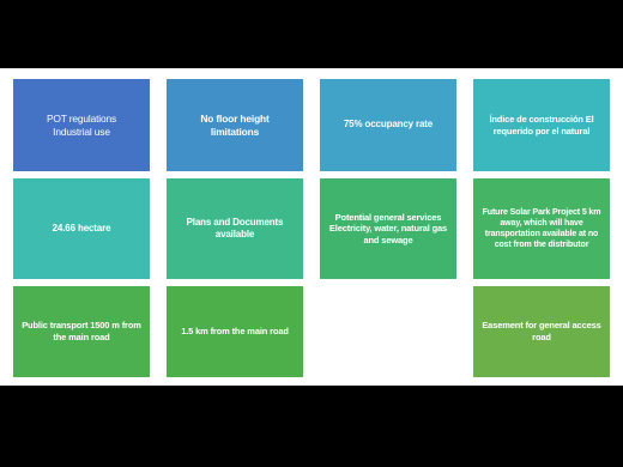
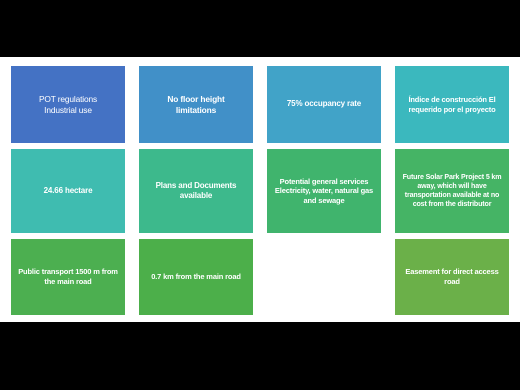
  POT regulations
  Industrial use
  No floor height
  limitations
  75% occupancy rate
- Índice de construcción El requerido por el natural
+ Índice de construcción El requerido por el proyecto
  24.66 hectare
  Plans and Documents available
  Potential general services
  Electricity, water, natural gas and sewage
  Future Solar Park Project 5 km away, which will have transportation available at no cost from the distributor
  Public transport 1500 m from the main road
- 1.5 km from the main road
+ 0.7 km from the main road
- Easement for general access road
+ Easement for direct access road
